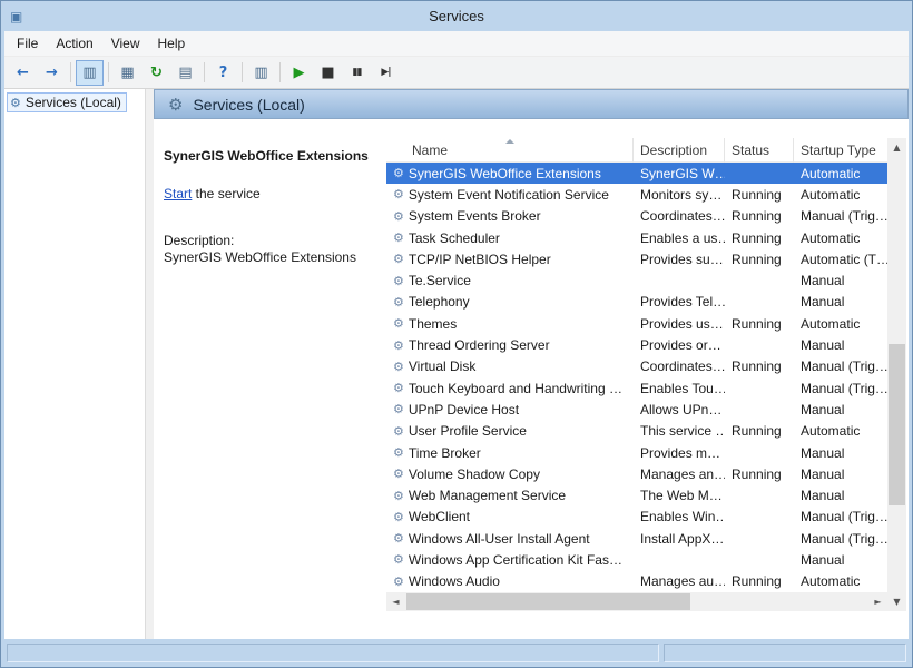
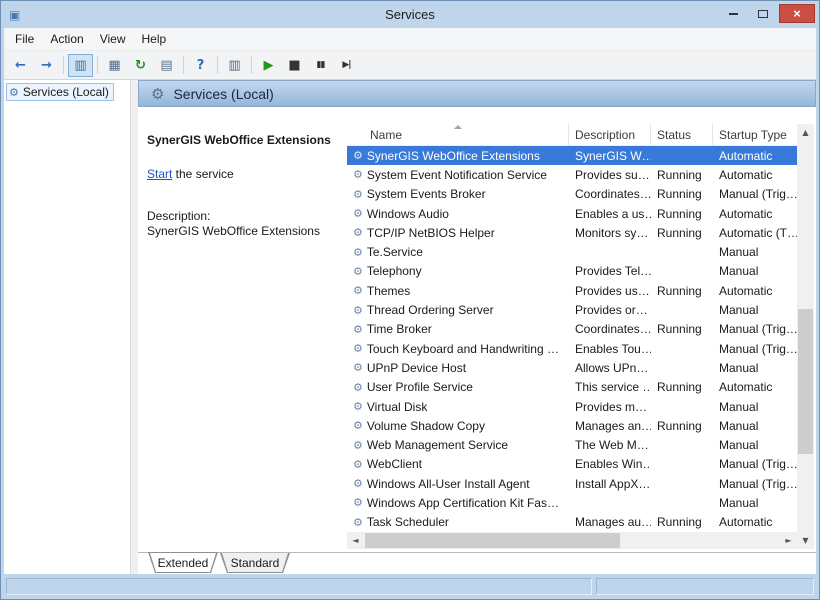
  ▣
  Services
+ ×
  File
  Action
  View
  Help
  ←
  →
  ▥
  ▦
  ↻
  ▤
  ?
  ▥
  ▶
  ■
  ▮▮
  ▶|
  ⚙
  Services (Local)
  ⚙
  Services (Local)
  SynerGIS WebOffice Extensions
  Start the service
  Description:
  SynerGIS WebOffice Extensions
  Name
  Description
  Status
  Startup Type
  ⚙
  SynerGIS WebOffice Extensions
  SynerGIS W…
  Automatic
  ⚙
  System Event Notification Service
- Monitors sy…
+ Provides su…
  Running
  Automatic
  ⚙
  System Events Broker
  Coordinates…
  Running
  Manual (Trig…
  ⚙
- Task Scheduler
+ Windows Audio
  Enables a us…
  Running
  Automatic
  ⚙
  TCP/IP NetBIOS Helper
- Provides su…
+ Monitors sy…
  Running
  Automatic (T…
  ⚙
  Te.Service
  Manual
  ⚙
  Telephony
  Provides Tel…
  Manual
  ⚙
  Themes
  Provides us…
  Running
  Automatic
  ⚙
  Thread Ordering Server
  Provides or…
  Manual
  ⚙
- Virtual Disk
+ Time Broker
  Coordinates…
  Running
  Manual (Trig…
  ⚙
  Touch Keyboard and Handwriting …
  Enables Tou…
  Manual (Trig…
  ⚙
  UPnP Device Host
  Allows UPn…
  Manual
  ⚙
  User Profile Service
  This service …
  Running
  Automatic
  ⚙
- Time Broker
+ Virtual Disk
  Provides m…
  Manual
  ⚙
  Volume Shadow Copy
  Manages an…
  Running
  Manual
  ⚙
  Web Management Service
  The Web M…
  Manual
  ⚙
  WebClient
  Enables Win…
  Manual (Trig…
  ⚙
  Windows All-User Install Agent
  Install AppX…
  Manual (Trig…
  ⚙
  Windows App Certification Kit Fas…
  Manual
  ⚙
- Windows Audio
+ Task Scheduler
  Manages au…
  Running
  Automatic
  ◄
  ►
  ▲
  ▼
+ Extended
+ Standard
